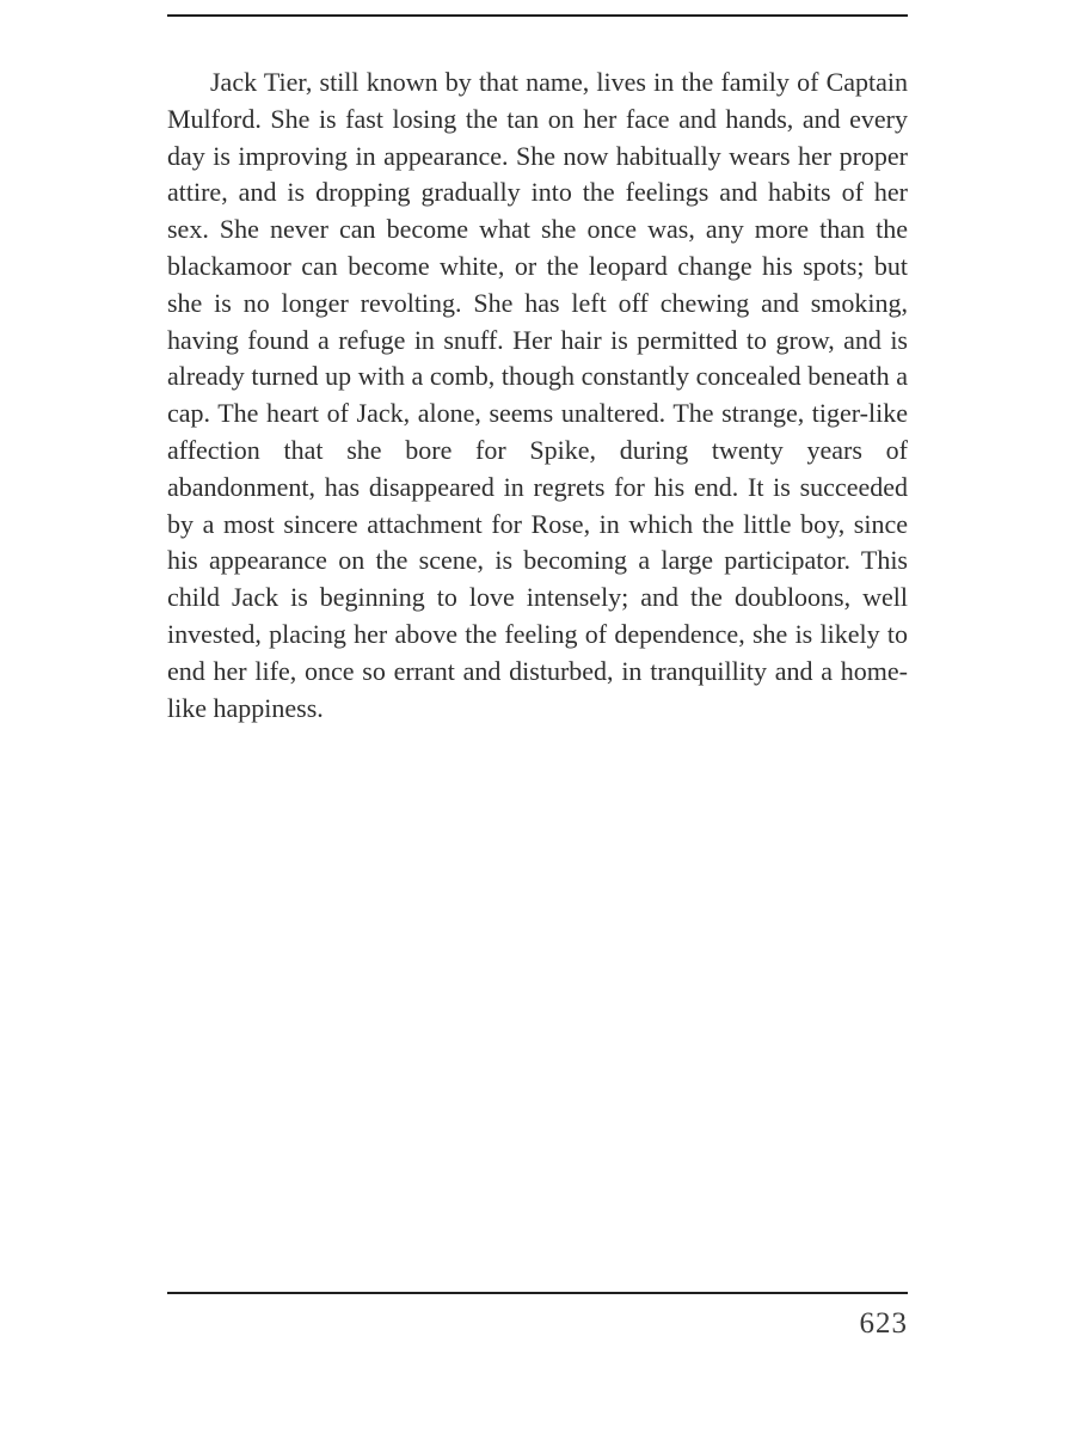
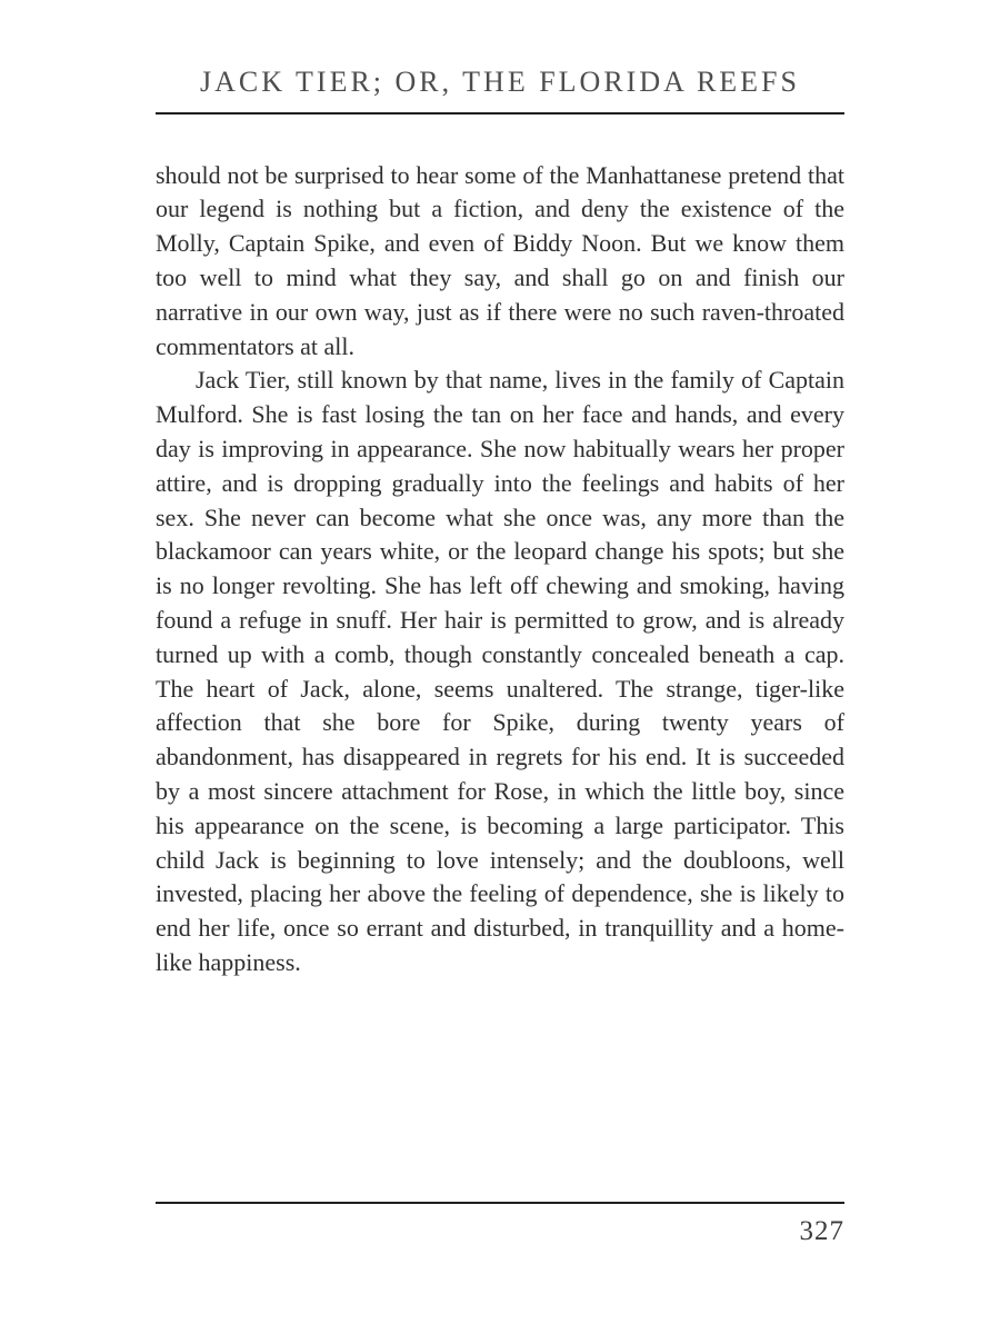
+ JACK TIER; OR, THE FLORIDA REEFS
+ should not be surprised to hear some of the Manhattanese pretend that our legend is nothing but a fiction, and deny the existence of the Molly, Captain Spike, and even of Biddy Noon. But we know them too well to mind what they say, and shall go on and finish our narrative in our own way, just as if there were no such raven-throated commentators at all.
- Jack Tier, still known by that name, lives in the family of Captain Mulford. She is fast losing the tan on her face and hands, and every day is improving in appearance. She now habitually wears her proper attire, and is dropping gradually into the feelings and habits of her sex. She never can become what she once was, any more than the blackamoor can become white, or the leopard change his spots; but she is no longer revolting. She has left off chewing and smoking, having found a refuge in snuff. Her hair is permitted to grow, and is already turned up with a comb, though constantly concealed beneath a cap. The heart of Jack, alone, seems unaltered. The strange, tiger-like affection that she bore for Spike, during twenty years of abandonment, has disappeared in regrets for his end. It is succeeded by a most sincere attachment for Rose, in which the little boy, since his appearance on the scene, is becoming a large participator. This child Jack is beginning to love intensely; and the doubloons, well invested, placing her above the feeling of dependence, she is likely to end her life, once so errant and disturbed, in tranquillity and a home-like happiness.
+ Jack Tier, still known by that name, lives in the family of Captain Mulford. She is fast losing the tan on her face and hands, and every day is improving in appearance. She now habitually wears her proper attire, and is dropping gradually into the feelings and habits of her sex. She never can become what she once was, any more than the blackamoor can years white, or the leopard change his spots; but she is no longer revolting. She has left off chewing and smoking, having found a refuge in snuff. Her hair is permitted to grow, and is already turned up with a comb, though constantly concealed beneath a cap. The heart of Jack, alone, seems unaltered. The strange, tiger-like affection that she bore for Spike, during twenty years of abandonment, has disappeared in regrets for his end. It is succeeded by a most sincere attachment for Rose, in which the little boy, since his appearance on the scene, is becoming a large participator. This child Jack is beginning to love intensely; and the doubloons, well invested, placing her above the feeling of dependence, she is likely to end her life, once so errant and disturbed, in tranquillity and a home-like happiness.
- 623
+ 327
